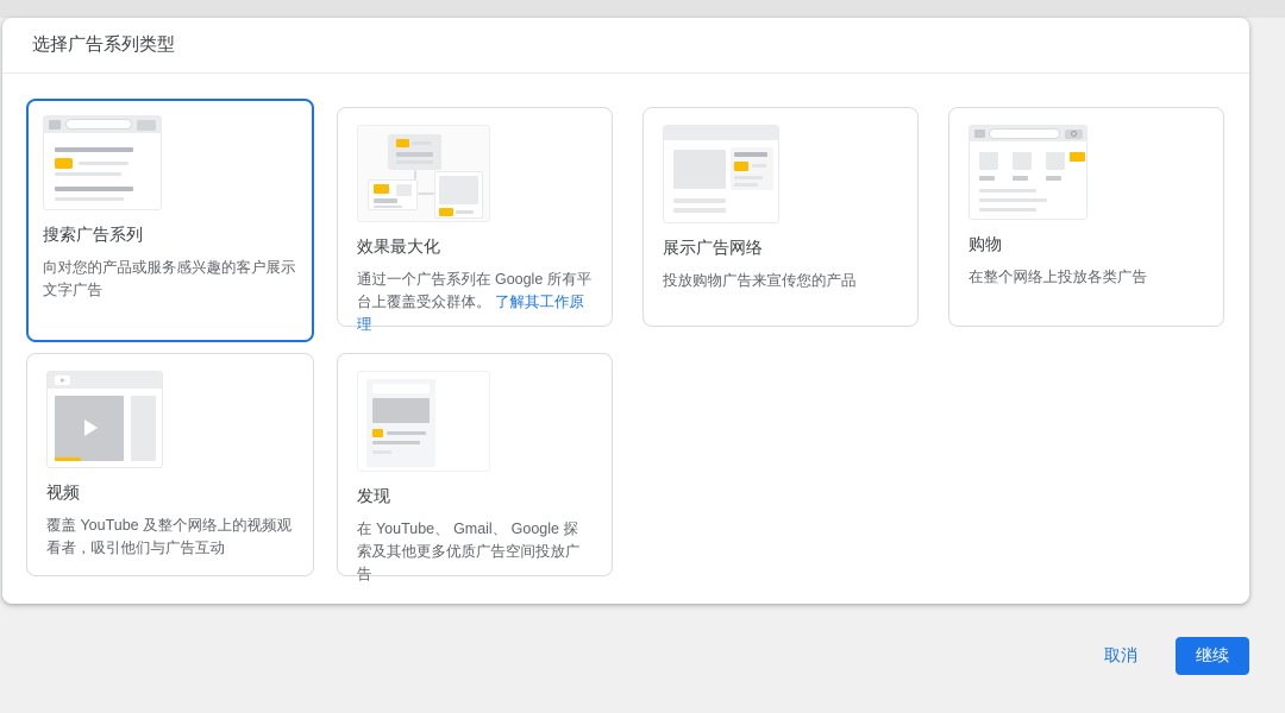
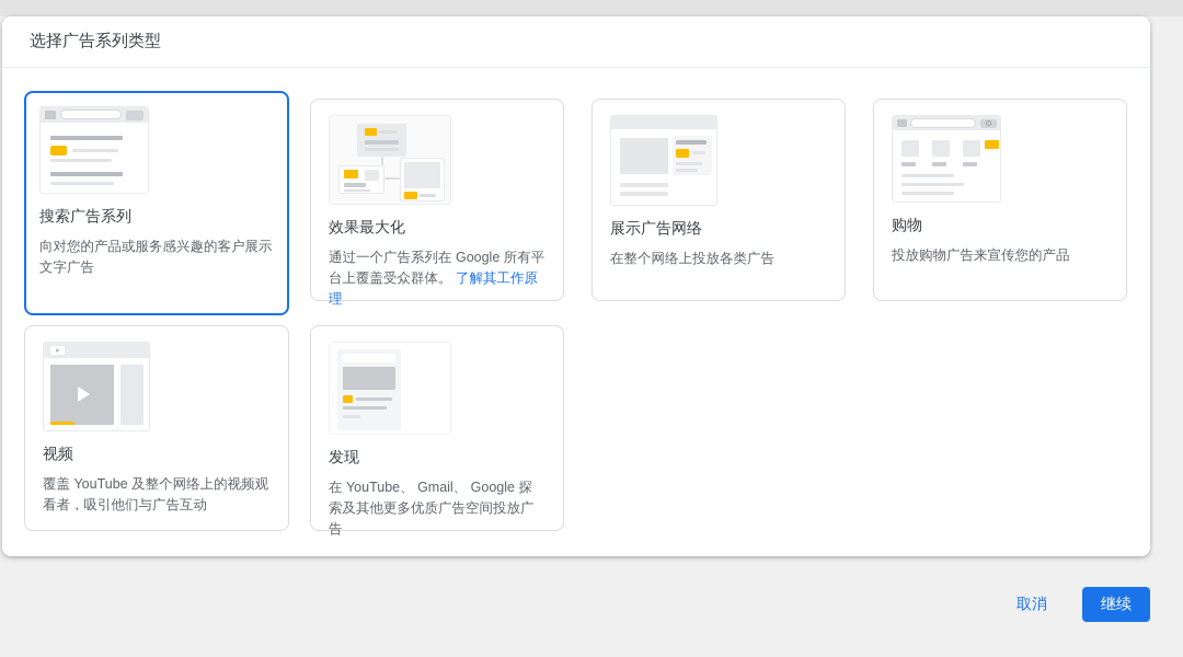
  选择广告系列类型
  搜索广告系列
  向对您的产品或服务感兴趣的客户展示文字广告
  效果最大化
  通过一个广告系列在 Google 所有平台上覆盖受众群体。 了解其工作原理
  展示广告网络
- 投放购物广告来宣传您的产品
+ 在整个网络上投放各类广告
  购物
- 在整个网络上投放各类广告
+ 投放购物广告来宣传您的产品
  视频
  覆盖 YouTube 及整个网络上的视频观看者，吸引他们与广告互动
  发现
  在 YouTube、 Gmail、 Google 探索及其他更多优质广告空间投放广告
  取消
  继续
